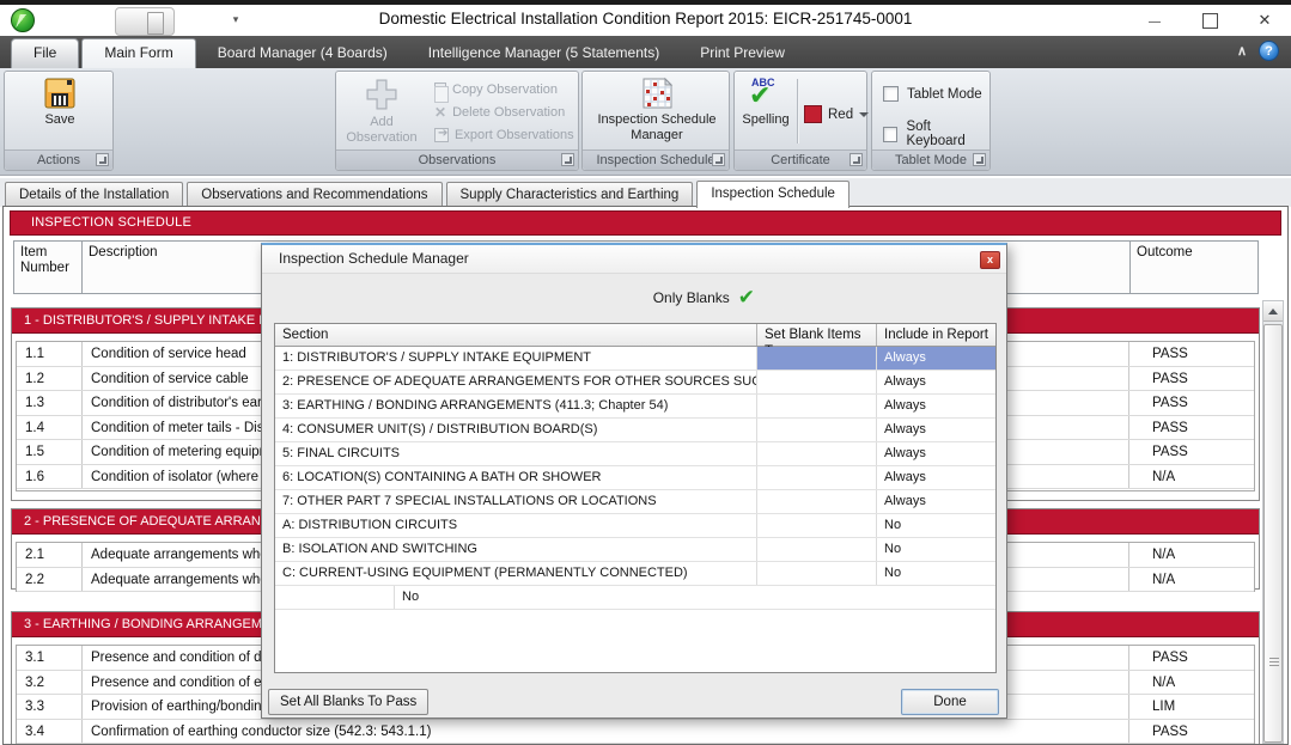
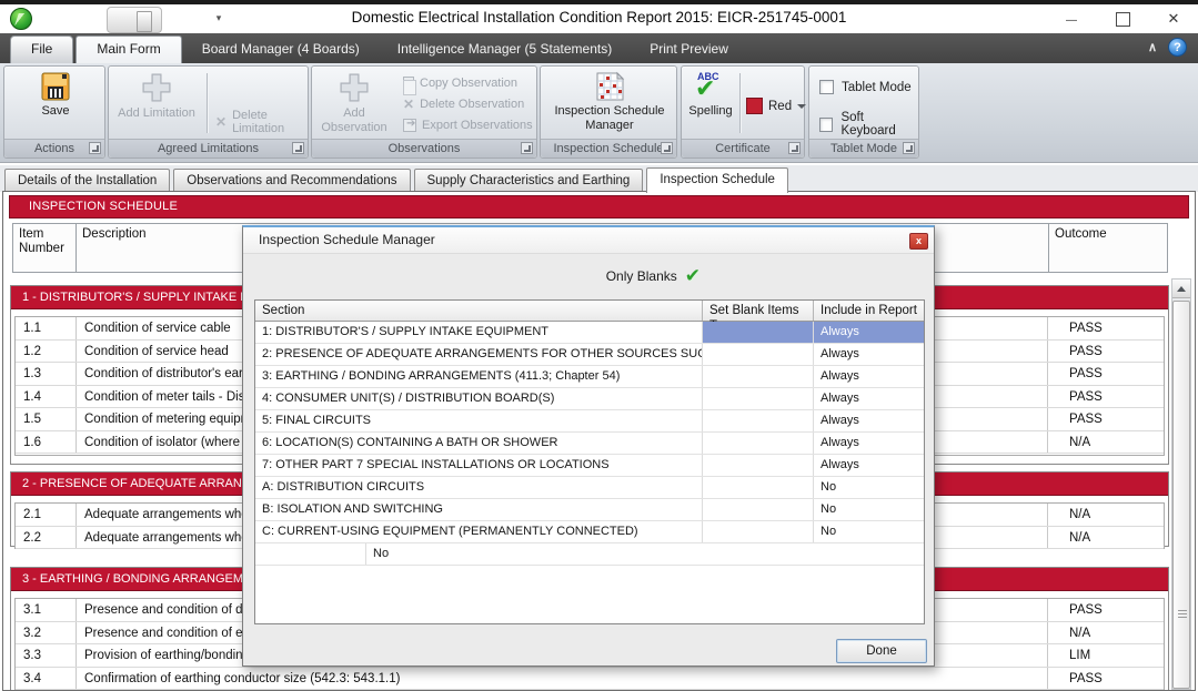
  Domestic Electrical Installation Condition Report 2015: EICR-251745-0001
  File
  Main Form
  Board Manager (4 Boards)
  Intelligence Manager (5 Statements)
  Print Preview
  Save
  Actions
+ Add Limitation
+ Delete Limitation
+ Agreed Limitations
  Add Observation
  Copy Observation
  Delete Observation
  Export Observations
  Observations
  Inspection Schedule Manager
  Inspection Schedul
  ABC
  Spelling
  Red
  Certificate
  Tablet Mode
  Soft Keyboard
  Tablet Mode
  Details of the Installation
  Observations and Recommendations
  Supply Characteristics and Earthing
  Inspection Schedule
  INSPECTION SCHEDULE
  Item Number
  Description
  Outcome
  1 - DISTRIBUTOR'S / SUPPLY INTAKE
  1.1
- Condition of service head
+ Condition of service cable
  PASS
  1.2
- Condition of service cable
+ Condition of service head
  PASS
  1.3
  PASS
  1.4
  PASS
  1.5
  Condition of metering equip
  PASS
  1.6
  Condition of isolator (where
  N/A
  2.1
  N/A
  2.2
  N/A
  3.1
  PASS
  3.2
  N/A
  3.3
  LIM
  3.4
  Confirmation of earthing conductor size (542.3: 543.1.1)
  PASS
  Inspection Schedule Manager
  Only Blanks
  Section
  Set Blank Items
  Include in Report
  1: DISTRIBUTOR'S / SUPPLY INTAKE EQUIPMENT
  Always
  2: PRESENCE OF ADEQUATE ARRANGEMENTS FOR OTHER SOURCES SUC
  Always
  3: EARTHING / BONDING ARRANGEMENTS (411.3; Chapter 54)
  Always
  4: CONSUMER UNIT(S) / DISTRIBUTION BOARD(S)
  Always
  5: FINAL CIRCUITS
  Always
  6: LOCATION(S) CONTAINING A BATH OR SHOWER
  Always
  7: OTHER PART 7 SPECIAL INSTALLATIONS OR LOCATIONS
  Always
  A: DISTRIBUTION CIRCUITS
  No
  B: ISOLATION AND SWITCHING
  No
  C: CURRENT-USING EQUIPMENT (PERMANENTLY CONNECTED)
  No
  No
- Set All Blanks To Pass
  Done
